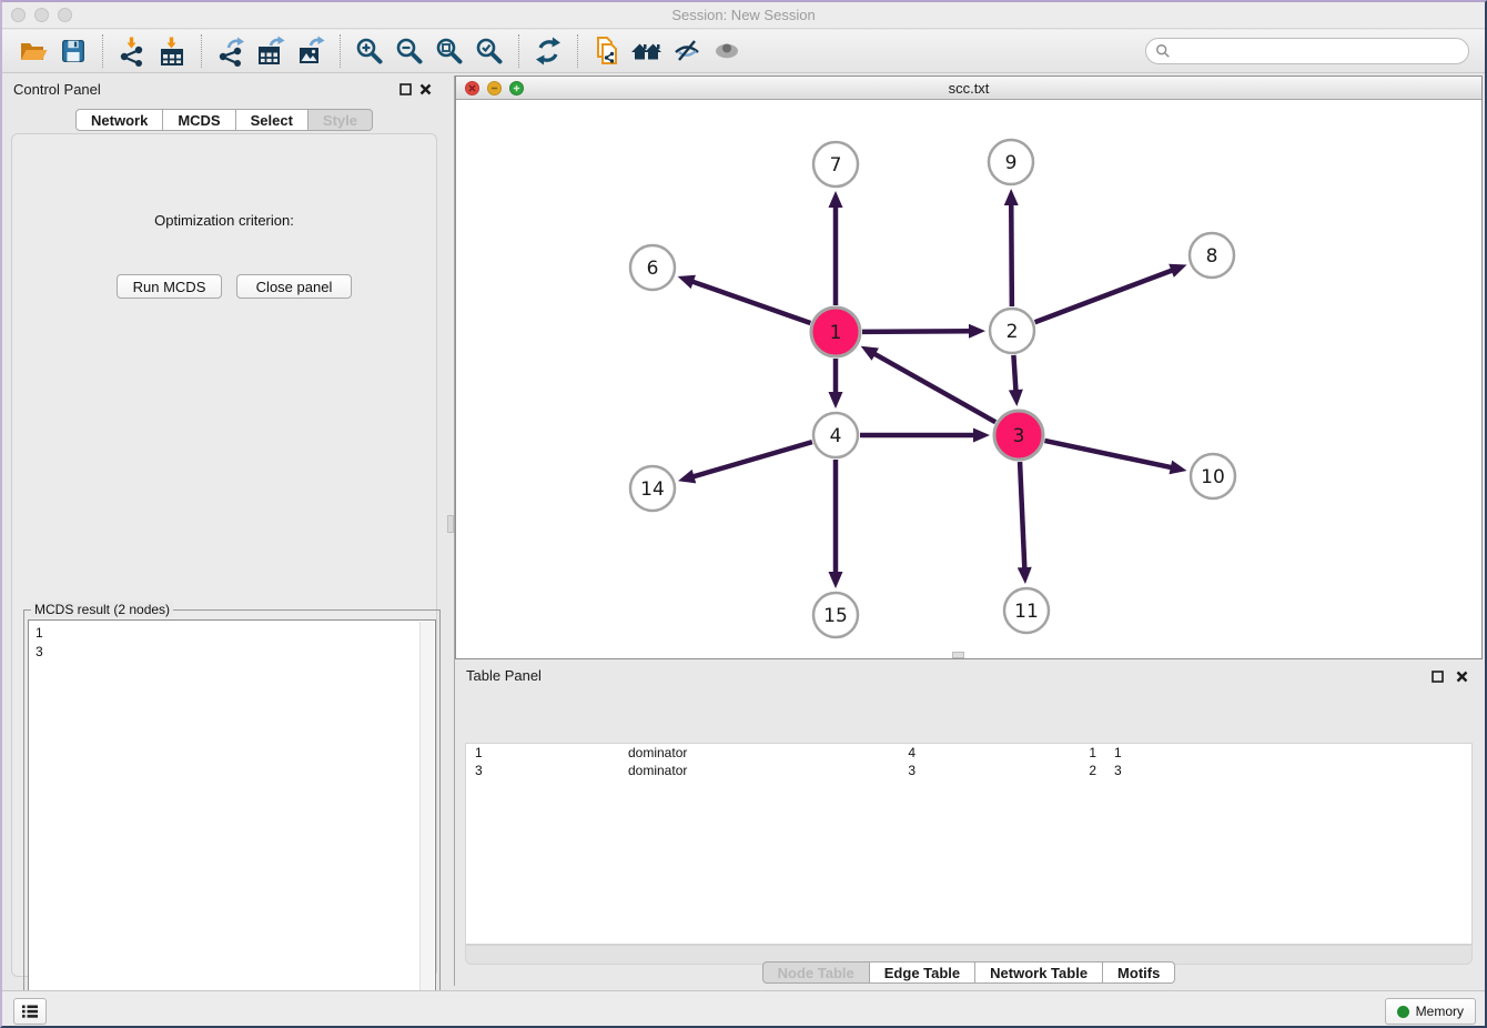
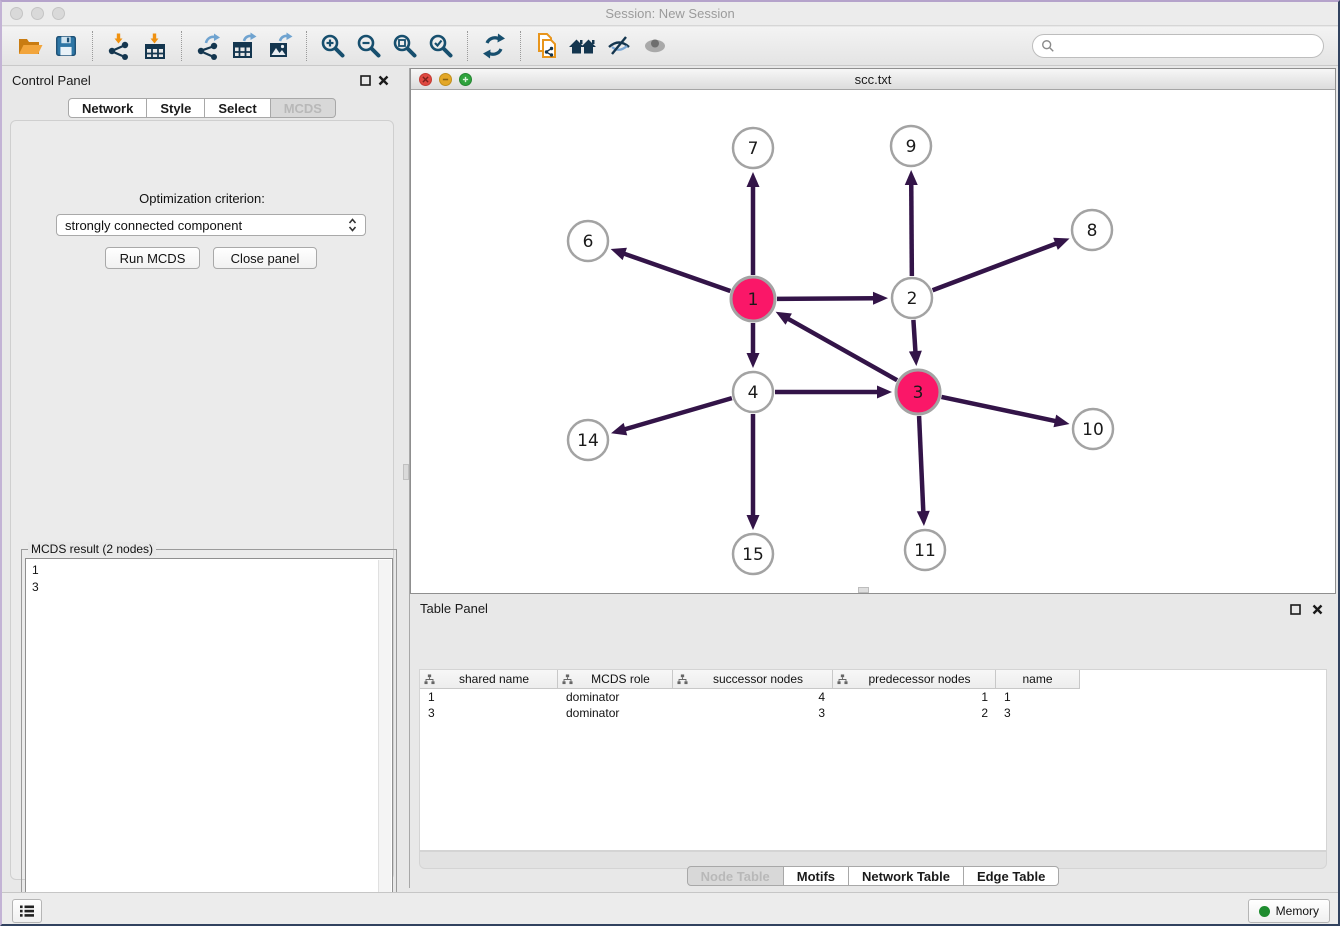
  Session: New Session
  Control Panel
  Network
- MCDS
+ Style
  Select
- Style
+ MCDS
  Optimization criterion:
+ strongly connected component
  Run MCDS
  Close panel
  MCDS result (2 nodes)
  1
  3
  scc.txt
  7
  9
  6
  8
  1
  2
  4
  3
  14
  10
  15
  11
  Table Panel
+ shared name
+ MCDS role
+ successor nodes
+ predecessor nodes
+ name
  1
  dominator
  4
  1
  1
  3
  dominator
  3
  2
  3
  Node Table
- Edge Table
+ Motifs
  Network Table
- Motifs
+ Edge Table
  Memory
